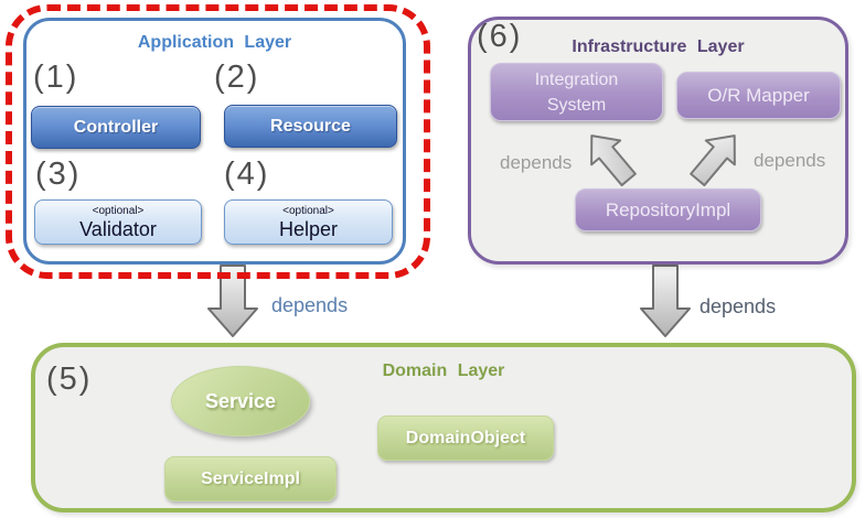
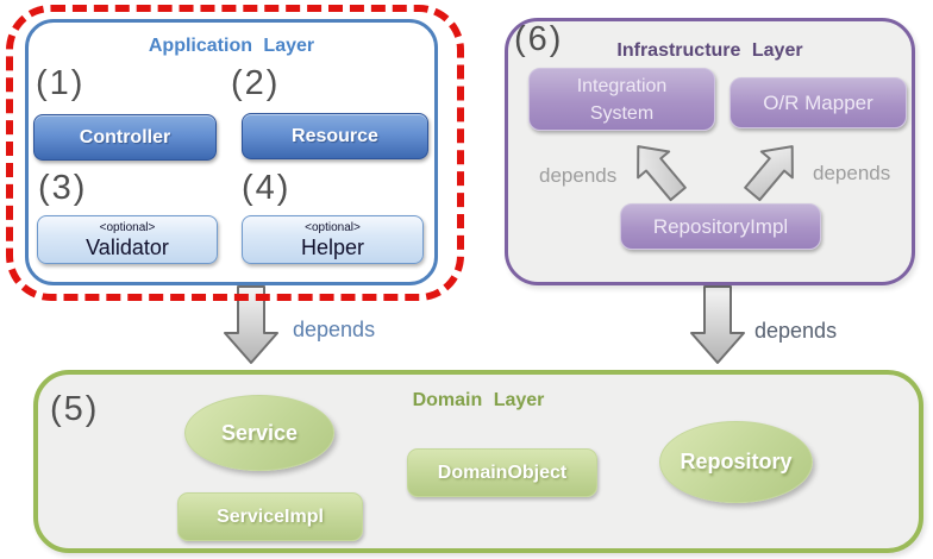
  depends
  depends
  Application Layer
  (1)
  (2)
  Controller
  Resource
  (3)
  (4)
  <optional>
  Validator
  <optional>
  Helper
  (6)
  Infrastructure Layer
  Integration
  System
  O/R Mapper
  RepositoryImpl
  depends
  depends
  (5)
  Domain Layer
  Service
  ServiceImpl
  DomainObject
+ Repository
